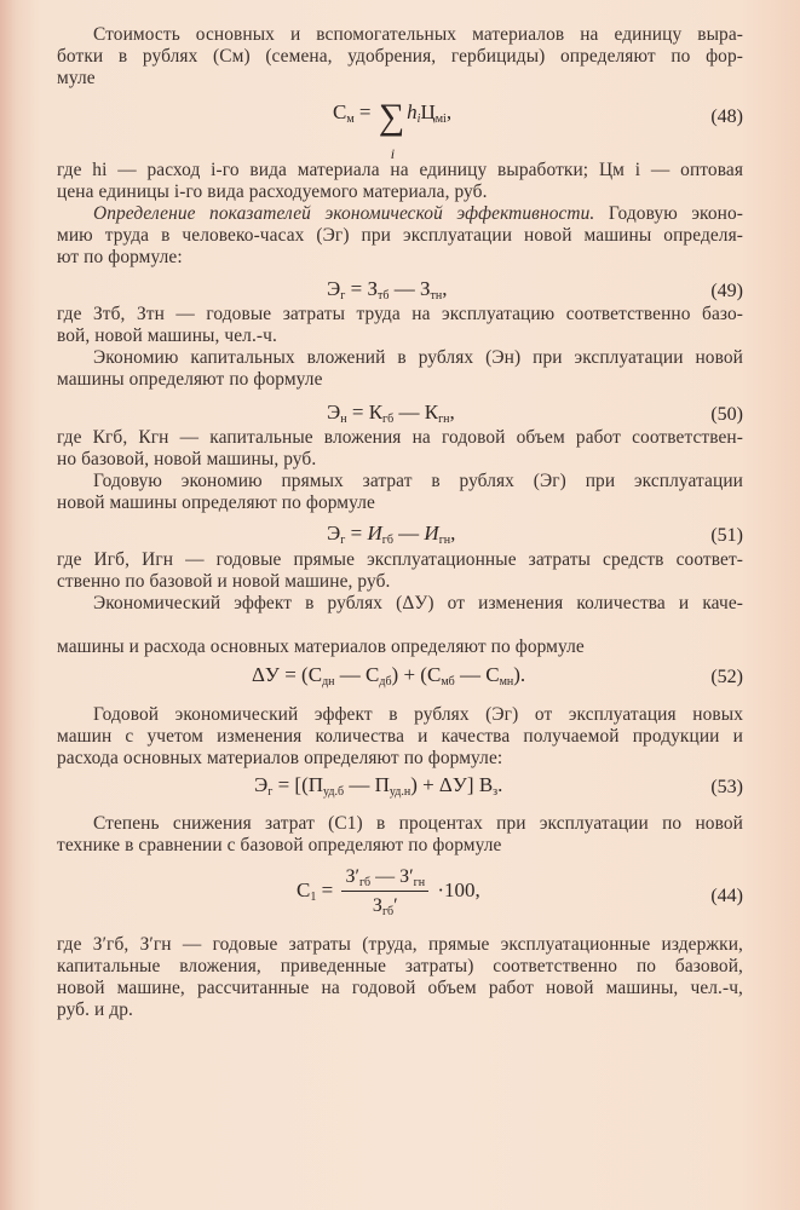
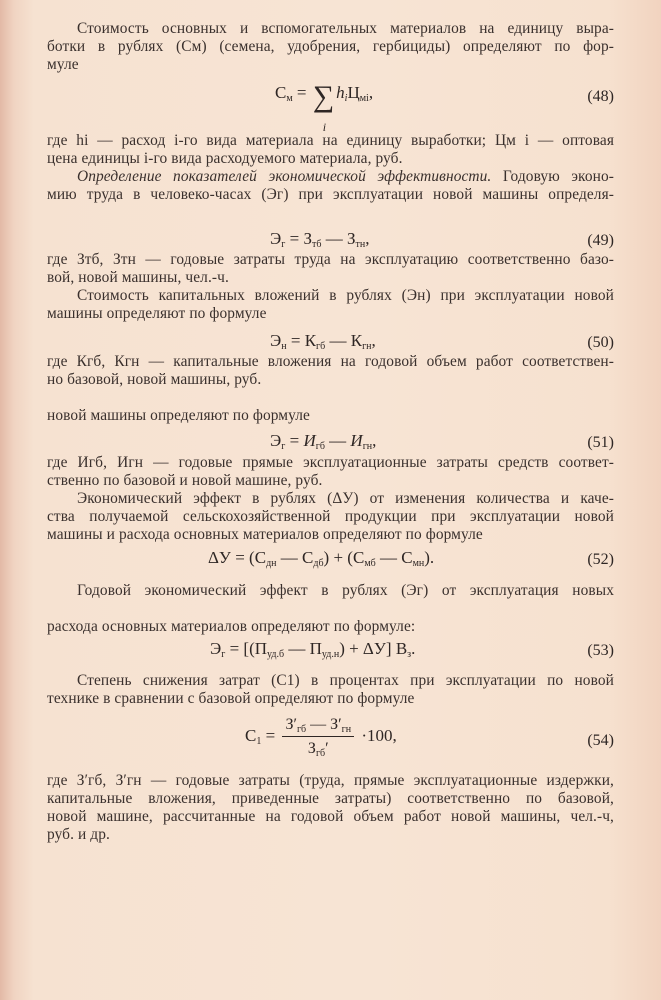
  Стоимость основных и вспомогательных материалов на единицу выра-
  ботки в рублях (См) (семена, удобрения, гербициды) определяют по фор-
  муле
  См = ∑
  i
  hiЦмi,
  (48)
  где hi — расход i-го вида материала на единицу выработки; Цм i — оптовая
  цена единицы i-го вида расходуемого материала, руб.
  Определение показателей экономической эффективности. Годовую эконо-
  мию труда в человеко-часах (Эг) при эксплуатации новой машины определя-
- ют по формуле:
  Эг = Зтб — Зтн,
  (49)
  где Зтб, Зтн — годовые затраты труда на эксплуатацию соответственно базо-
  вой, новой машины, чел.-ч.
- Экономию капитальных вложений в рублях (Эн) при эксплуатации новой
+ Стоимость капитальных вложений в рублях (Эн) при эксплуатации новой
  машины определяют по формуле
  Эн = Кгб — Кгн,
  (50)
  где Кгб, Кгн — капитальные вложения на годовой объем работ соответствен-
  но базовой, новой машины, руб.
- Годовую экономию прямых затрат в рублях (Эг) при эксплуатации
  новой машины определяют по формуле
  Эг = Игб — Игн,
  (51)
  где Игб, Игн — годовые прямые эксплуатационные затраты средств соответ-
  ственно по базовой и новой машине, руб.
  Экономический эффект в рублях (ΔУ) от изменения количества и каче-
+ ства получаемой сельскохозяйственной продукции при эксплуатации новой
  машины и расхода основных материалов определяют по формуле
  ΔУ = (Сдн — Сдб) + (Смб — Смн).
  (52)
  Годовой экономический эффект в рублях (Эг) от эксплуатация новых
- машин с учетом изменения количества и качества получаемой продукции и
  расхода основных материалов определяют по формуле:
  Эг = [(Пуд.б — Пуд.н) + ΔУ] Вз.
  (53)
  Степень снижения затрат (С1) в процентах при эксплуатации по новой
  технике в сравнении с базовой определяют по формуле
  С1 =
  З′гб — З′гн
  Згб′
  ·100,
- (44)
+ (54)
  где З′гб, З′гн — годовые затраты (труда, прямые эксплуатационные издержки,
  капитальные вложения, приведенные затраты) соответственно по базовой,
  новой машине, рассчитанные на годовой объем работ новой машины, чел.-ч,
  руб. и др.
